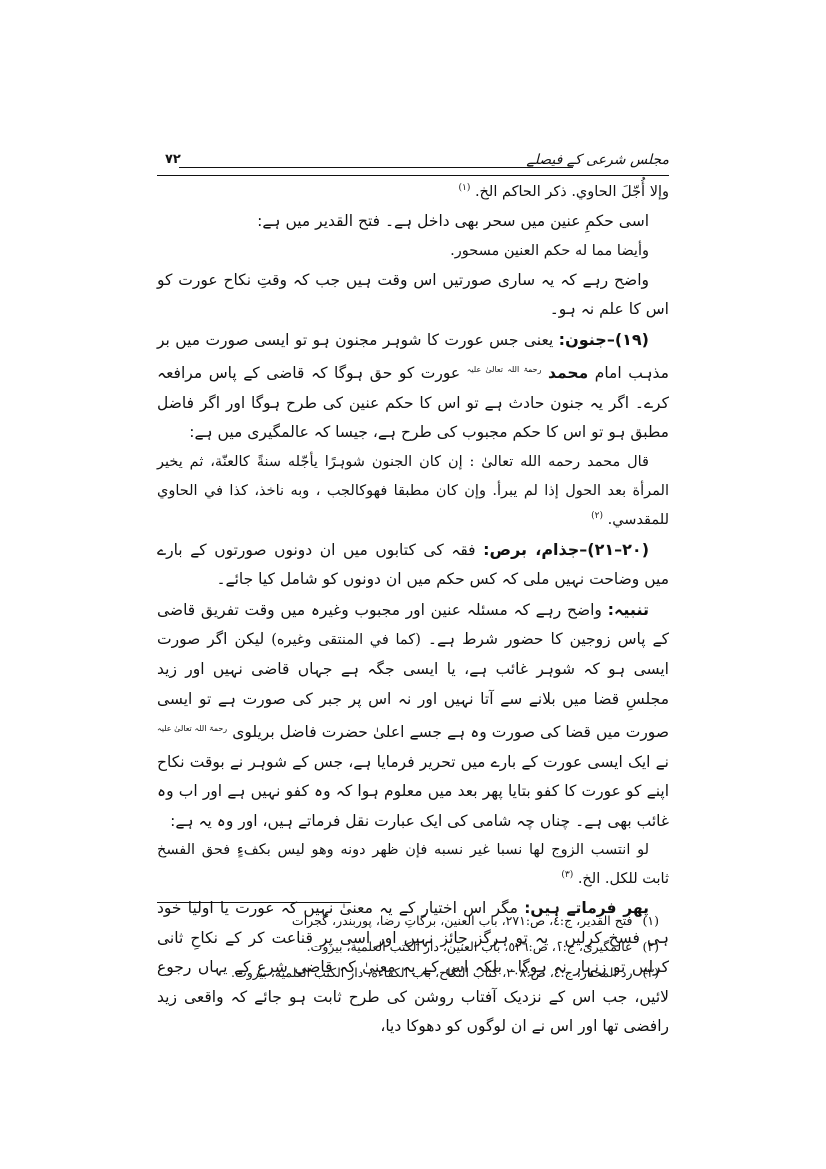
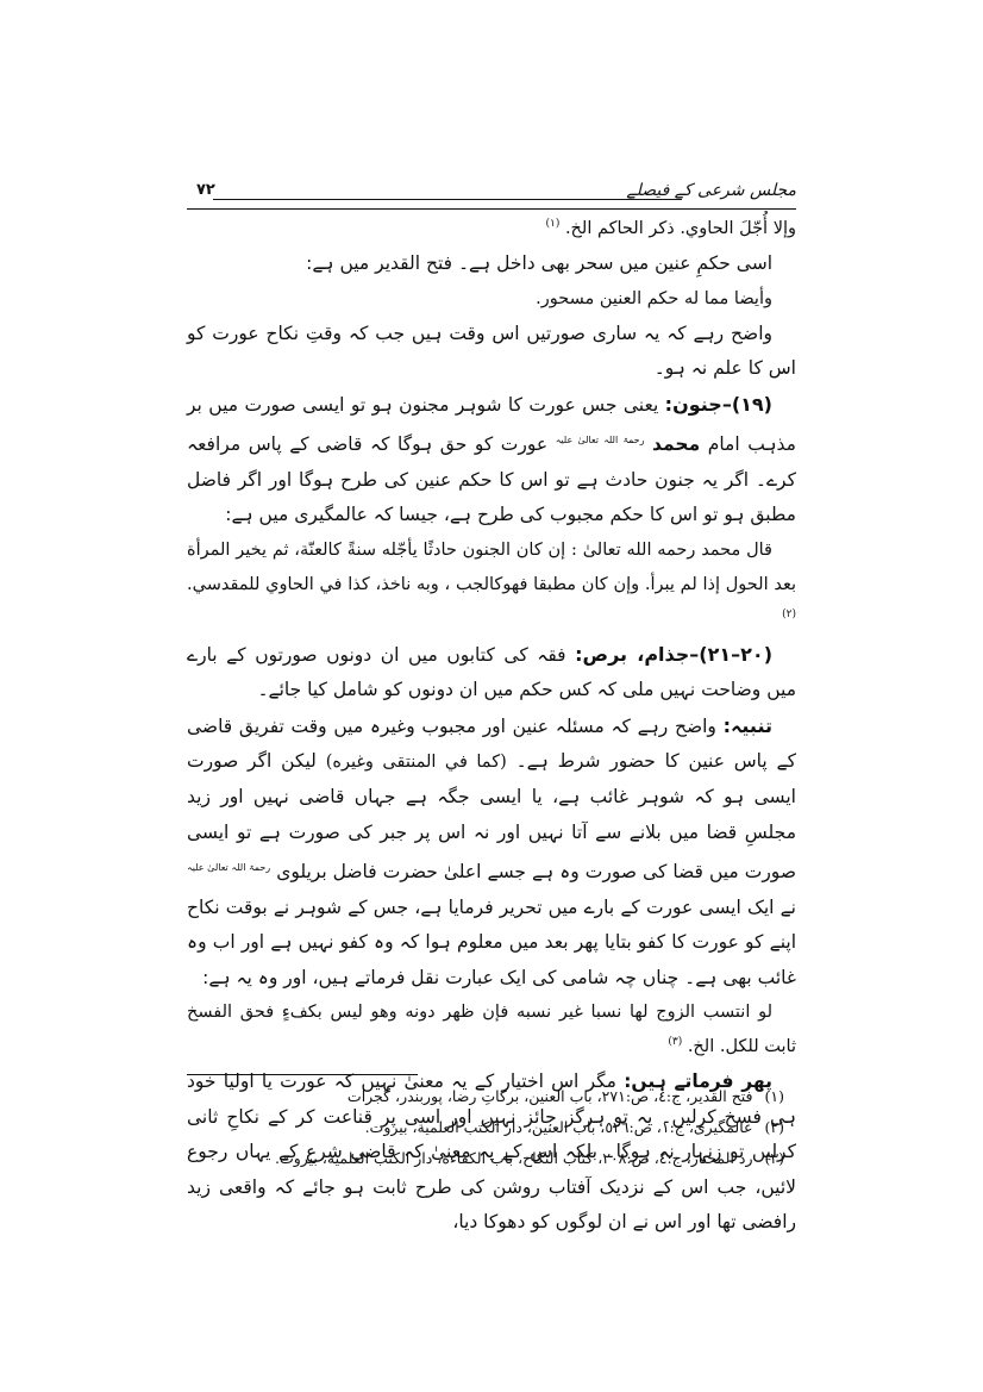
  مجلس شرعی کے فیصلے
  ۷۲
  وإلا أُجّلَ الحاوي. ذكر الحاكم الخ. (۱)
  اسی حکمِ عنین میں سحر بھی داخل ہے۔ فتح القدیر میں ہے:
  وأيضا مما له حكم العنين مسحور.
  واضح رہے کہ یہ ساری صورتیں اس وقت ہیں جب کہ وقتِ نکاح عورت کو اس کا علم نہ ہو۔
  (۱۹)–جنون: یعنی جس عورت کا شوہر مجنون ہو تو ایسی صورت میں بر مذہب امام محمد رحمۃ اللہ تعالیٰ علیہ عورت کو حق ہوگا کہ قاضی کے پاس مرافعہ کرے۔ اگر یہ جنون حادث ہے تو اس کا حکم عنین کی طرح ہوگا اور اگر فاضل مطبق ہو تو اس کا حکم مجبوب کی طرح ہے، جیسا کہ عالمگیری میں ہے:
- قال محمد رحمه الله تعالىٰ : إن كان الجنون شوہرًا يأجّله سنةً كالعنّة، ثم يخير المرأة بعد الحول إذا لم يبرأ. وإن كان مطبقا فهوكالجب ، وبه ناخذ، كذا في الحاوي للمقدسي. (۲)
+ قال محمد رحمه الله تعالىٰ : إن كان الجنون حادثًا يأجّله سنةً كالعنّة، ثم يخير المرأة بعد الحول إذا لم يبرأ. وإن كان مطبقا فهوكالجب ، وبه ناخذ، كذا في الحاوي للمقدسي. (۲)
  (۲۰–۲۱)–جذام، برص: فقہ کی کتابوں میں ان دونوں صورتوں کے بارے میں وضاحت نہیں ملی کہ کس حکم میں ان دونوں کو شامل کیا جائے۔
- تنبیہ: واضح رہے کہ مسئلہ عنین اور مجبوب وغیرہ میں وقت تفریق قاضی کے پاس زوجین کا حضور شرط ہے۔ (كما في المنتقى وغيره) لیکن اگر صورت ایسی ہو کہ شوہر غائب ہے، یا ایسی جگہ ہے جہاں قاضی نہیں اور زید مجلسِ قضا میں بلانے سے آتا نہیں اور نہ اس پر جبر کی صورت ہے تو ایسی صورت میں قضا کی صورت وہ ہے جسے اعلیٰ حضرت فاضل بریلوی رحمۃ اللہ تعالیٰ علیہ نے ایک ایسی عورت کے بارے میں تحریر فرمایا ہے، جس کے شوہر نے بوقت نکاح اپنے کو عورت کا کفو بتایا پھر بعد میں معلوم ہوا کہ وہ کفو نہیں ہے اور اب وہ غائب بھی ہے۔ چناں چہ شامی کی ایک عبارت نقل فرماتے ہیں، اور وہ یہ ہے:
+ تنبیہ: واضح رہے کہ مسئلہ عنین اور مجبوب وغیرہ میں وقت تفریق قاضی کے پاس عنین کا حضور شرط ہے۔ (كما في المنتقى وغيره) لیکن اگر صورت ایسی ہو کہ شوہر غائب ہے، یا ایسی جگہ ہے جہاں قاضی نہیں اور زید مجلسِ قضا میں بلانے سے آتا نہیں اور نہ اس پر جبر کی صورت ہے تو ایسی صورت میں قضا کی صورت وہ ہے جسے اعلیٰ حضرت فاضل بریلوی رحمۃ اللہ تعالیٰ علیہ نے ایک ایسی عورت کے بارے میں تحریر فرمایا ہے، جس کے شوہر نے بوقت نکاح اپنے کو عورت کا کفو بتایا پھر بعد میں معلوم ہوا کہ وہ کفو نہیں ہے اور اب وہ غائب بھی ہے۔ چناں چہ شامی کی ایک عبارت نقل فرماتے ہیں، اور وہ یہ ہے:
  لو انتسب الزوج لها نسبا غير نسبه فإن ظهر دونه وهو ليس بكفءٍ فحق الفسخ ثابت للكل. الخ. (۳)
  پھر فرماتے ہیں: مگر اس اختیار کے یہ معنیٰ نہیں کہ عورت یا اولیا خود ہی فسخ کرلیں۔ یہ تو ہرگز جائز نہیں اور اسی پر قناعت کر کے نکاحِ ثانی کرلیں تو زنہار نہ ہوگا۔ بلکہ اس کے یہ معنیٰ کہ قاضیِ شرع کے یہاں رجوع لائیں، جب اس کے نزدیک آفتاب روشن کی طرح ثابت ہو جائے کہ واقعی زید رافضی تھا اور اس نے ان لوگوں کو دھوکا دیا،
  (۱) فتح القدير، ج:٤، ص:٢٧١، باب العنين، برکاتِ رضا، پوربندر، گجرات
  (۲) عالمگیری، ج:١، ص:٥٢٦، باب العنين، دار الكتب العلمية، بيروت.
  (۳) رد المحتار، ج:٤، ص:٢٠٨، كتاب النكاح، باب الكفاءة، دار الكتب العلمية، بيروت.
